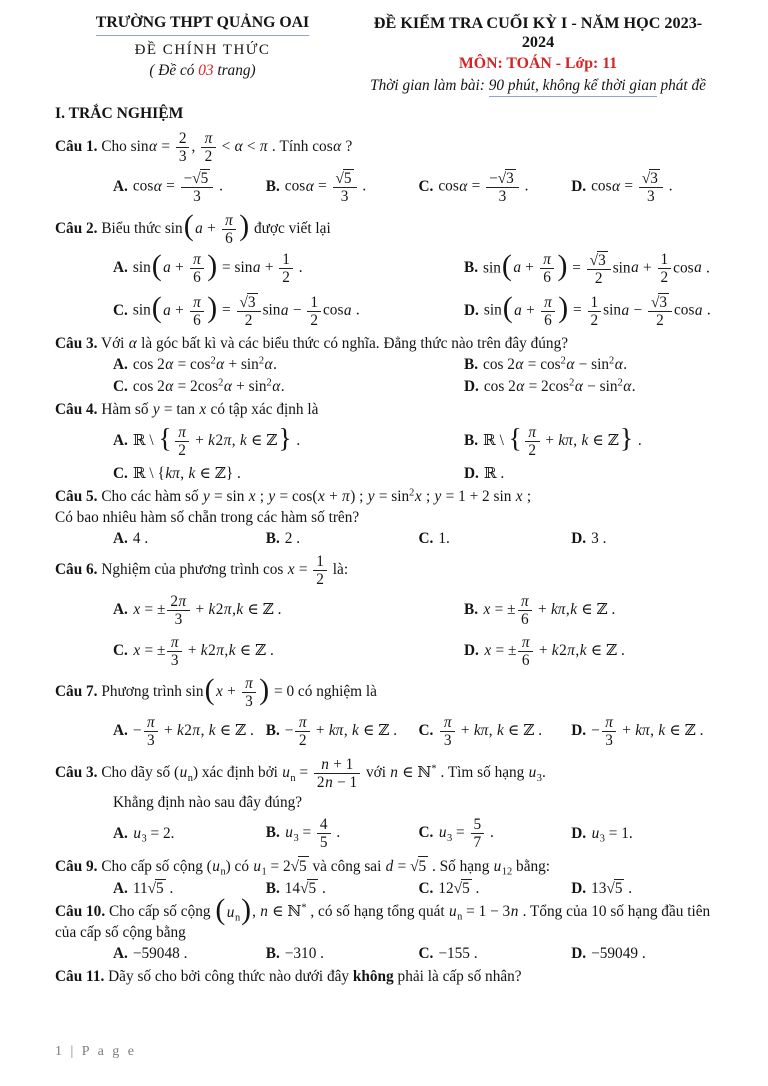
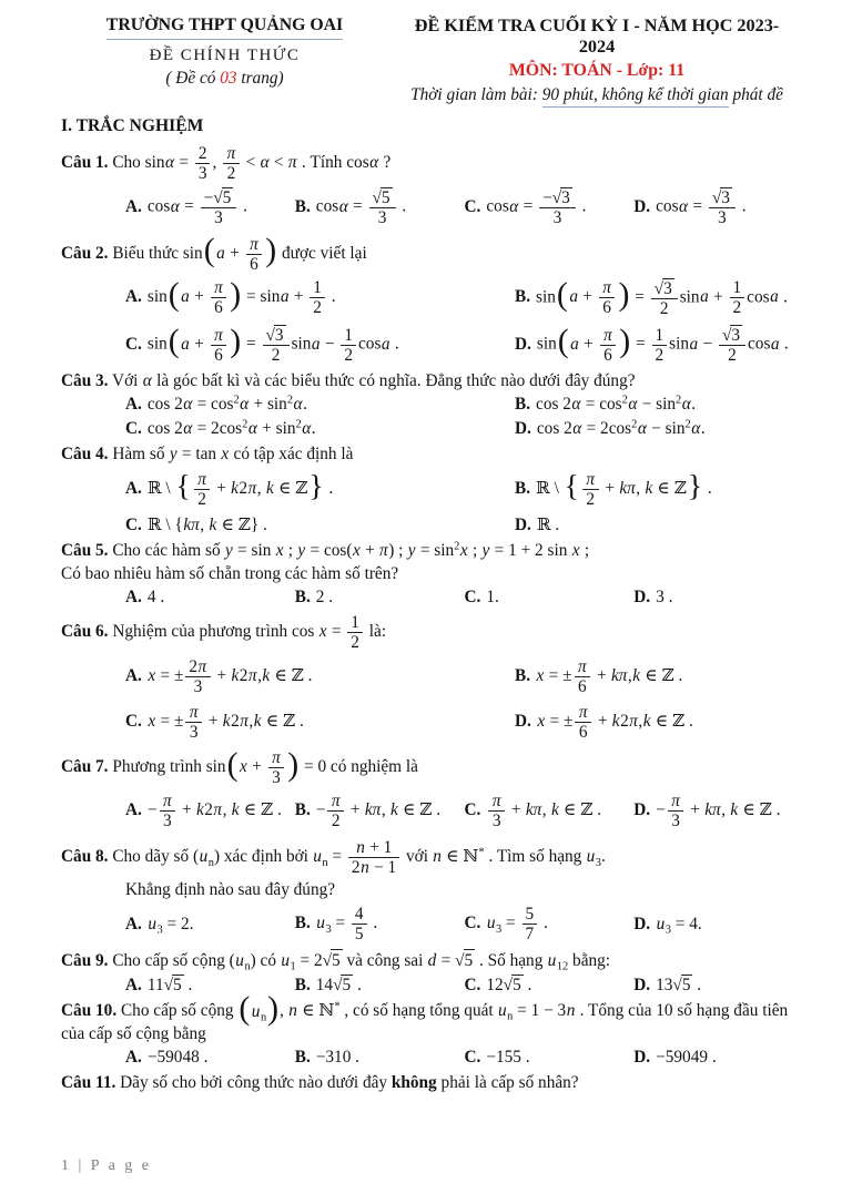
  TRƯỜNG THPT QUẢNG OAI
  ĐỀ CHÍNH THỨC
  ( Đề có 03 trang)
  ĐỀ KIỂM TRA CUỐI KỲ I - NĂM HỌC 2023-2024
  MÔN: TOÁN - Lớp: 11
  Thời gian làm bài: 90 phút, không kể thời gian phát đề
  I. TRẮC NGHIỆM
  Câu 1. Cho sinα =
  2
  3
  ,
  π
  2
  < α < π . Tính cosα ?
  A. cosα =
  −√5
  3
  .
  B. cosα =
  √5
  3
  .
  C. cosα =
  −√3
  3
  .
  D. cosα =
  √3
  3
  .
  Câu 2. Biểu thức sin(a +
  π
  6
  ) được viết lại
  A. sin(a +
  π
  6
  ) = sina +
  1
  2
  .
  B. sin(a +
  π
  6
  ) =
  √3
  2
  sina +
  1
  2
  cosa .
  C. sin(a +
  π
  6
  ) =
  √3
  2
  sina −
  1
  2
  cosa .
  D. sin(a +
  π
  6
  ) =
  1
  2
  sina −
  √3
  2
  cosa .
- Câu 3. Với α là góc bất kì và các biểu thức có nghĩa. Đẳng thức nào trên đây đúng?
+ Câu 3. Với α là góc bất kì và các biểu thức có nghĩa. Đẳng thức nào dưới đây đúng?
  A. cos 2α = cos2α + sin2α.
  B. cos 2α = cos2α − sin2α.
  C. cos 2α = 2cos2α + sin2α.
  D. cos 2α = 2cos2α − sin2α.
  Câu 4. Hàm số y = tan x có tập xác định là
  A. ℝ \ {
  π
  2
  + k2π, k ∈ ℤ} .
  B. ℝ \ {
  π
  2
  + kπ, k ∈ ℤ} .
  C. ℝ \ {kπ, k ∈ ℤ} .
  D. ℝ .
  Câu 5. Cho các hàm số y = sin x ; y = cos(x + π) ; y = sin2x ; y = 1 + 2 sin x ;
  Có bao nhiêu hàm số chẵn trong các hàm số trên?
  A. 4 .
  B. 2 .
  C. 1.
  D. 3 .
  Câu 6. Nghiệm của phương trình cos x =
  1
  2
  là:
  A. x = ±
  2π
  3
  + k2π,k ∈ ℤ .
  B. x = ±
  π
  6
  + kπ,k ∈ ℤ .
  C. x = ±
  π
  3
  + k2π,k ∈ ℤ .
  D. x = ±
  π
  6
  + k2π,k ∈ ℤ .
  Câu 7. Phương trình sin(x +
  π
  3
  ) = 0 có nghiệm là
  A. −
  π
  3
  + k2π, k ∈ ℤ .
  B. −
  π
  2
  + kπ, k ∈ ℤ .
  C.
  π
  3
  + kπ, k ∈ ℤ .
  D. −
  π
  3
  + kπ, k ∈ ℤ .
- Câu 3. Cho dãy số (un) xác định bởi un =
+ Câu 8. Cho dãy số (un) xác định bởi un =
  n + 1
  2n − 1
  với n ∈ ℕ* . Tìm số hạng u3.
  Khẳng định nào sau đây đúng?
  A. u3 = 2.
  B. u3 =
  4
  5
  .
  C. u3 =
  5
  7
  .
- D. u3 = 1.
+ D. u3 = 4.
  Câu 9. Cho cấp số cộng (un) có u1 = 2√5 và công sai d = √5 . Số hạng u12 bằng:
  A. 11√5 .
  B. 14√5 .
  C. 12√5 .
  D. 13√5 .
  Câu 10. Cho cấp số cộng (un), n ∈ ℕ* , có số hạng tổng quát un = 1 − 3n . Tổng của 10 số hạng đầu tiên của cấp số cộng bằng
  A. −59048 .
  B. −310 .
  C. −155 .
  D. −59049 .
  Câu 11. Dãy số cho bởi công thức nào dưới đây không phải là cấp số nhân?
  1 | P a g e
